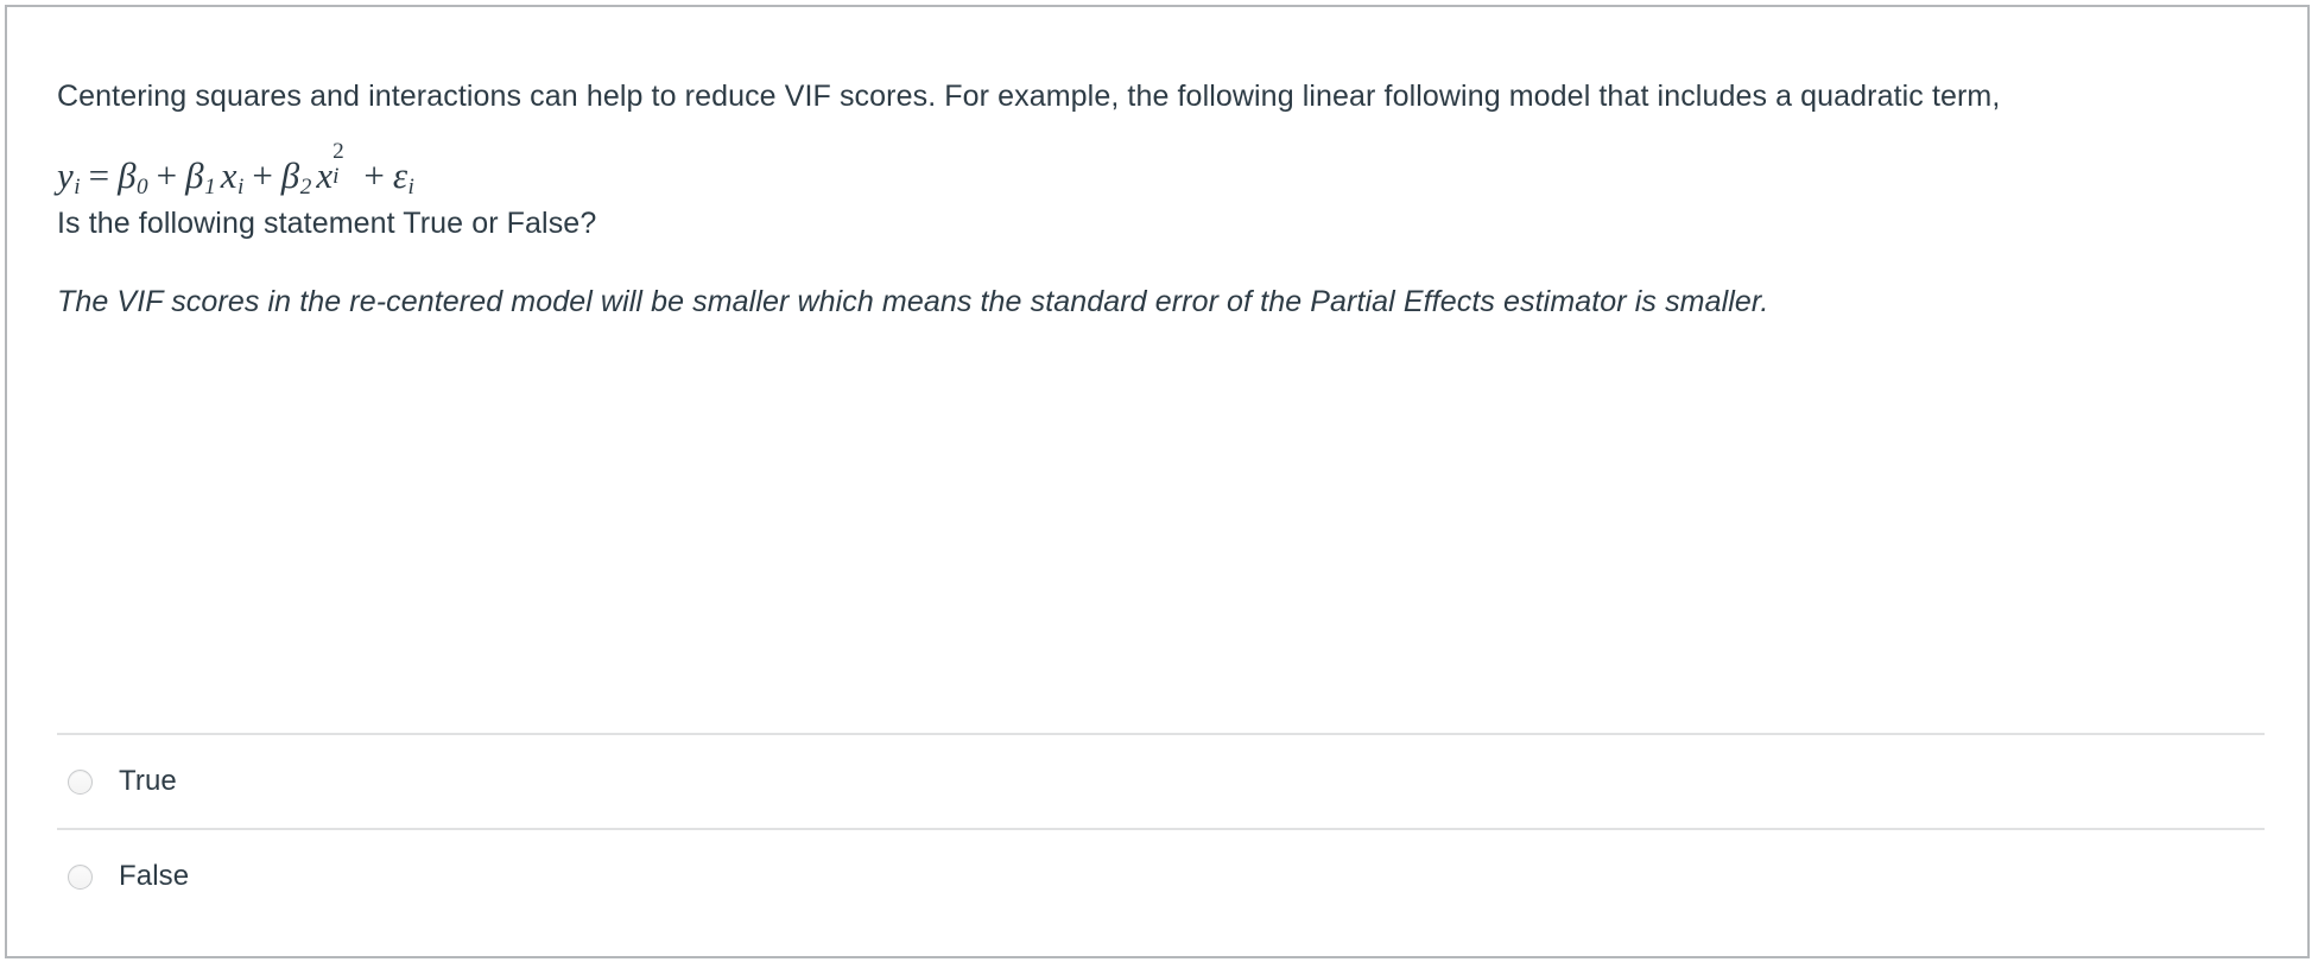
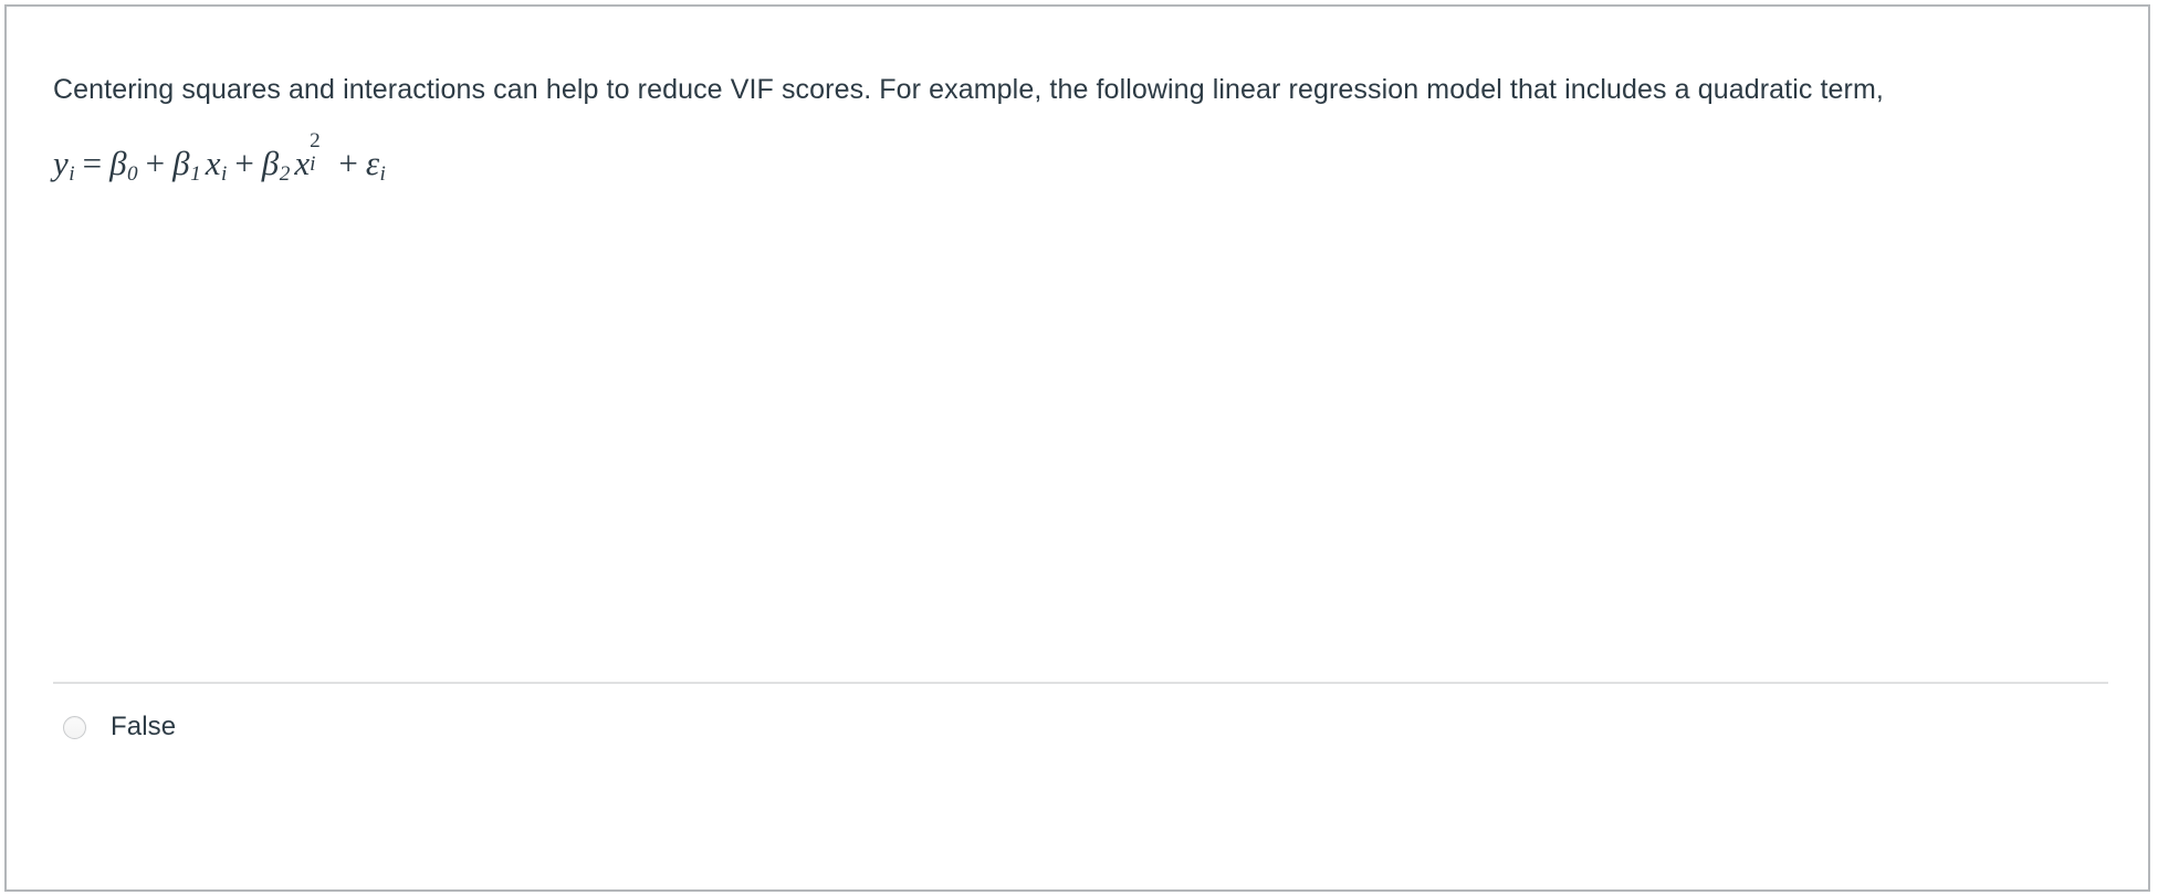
- Centering squares and interactions can help to reduce VIF scores. For example, the following linear following model that includes a quadratic term,
+ Centering squares and interactions can help to reduce VIF scores. For example, the following linear regression model that includes a quadratic term,
  yi = β0 + β1 xi + β2 x
  2
  i
  + εi
- Is the following statement True or False?
- The VIF scores in the re-centered model will be smaller which means the standard error of the Partial Effects estimator is smaller.
- True
  False
